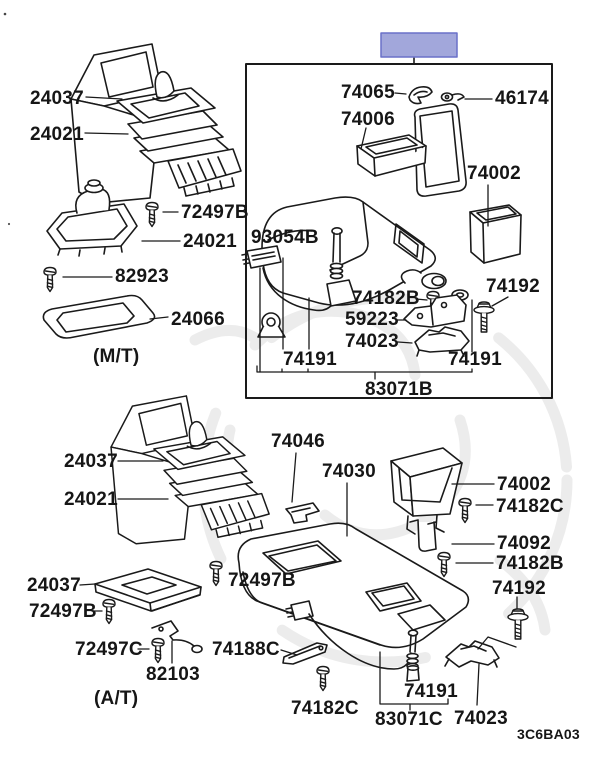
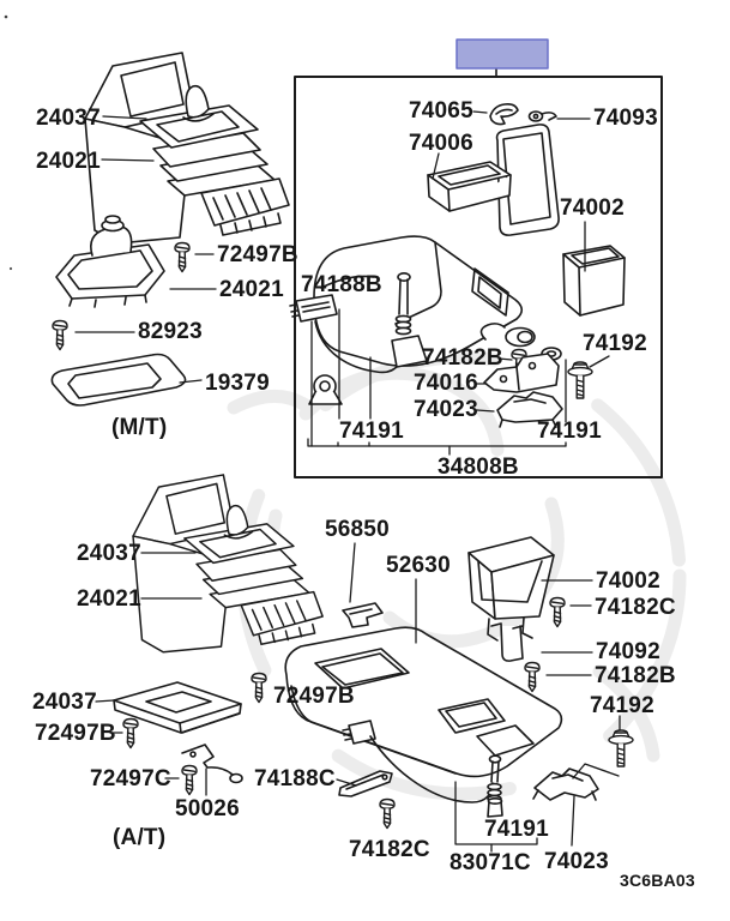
  24037
  24021
  72497B
  24021
  82923
- 24066
+ 19379
  (M/T)
  74065
- 46174
+ 74093
  74006
  74002
- 93054B
+ 74188B
  74182B
- 59223
+ 74016
  74023
  74192
  74191
  74191
- 83071B
+ 34808B
- 74046
+ 56850
- 74030
+ 52630
  24037
  24021
  72497B
  24037
  72497B
  72497C
- 82103
+ 50026
  74188C
  (A/T)
  74182C
  74191
  83071C
  74023
  74002
  74182C
  74092
  74182B
  74192
  3C6BA03
